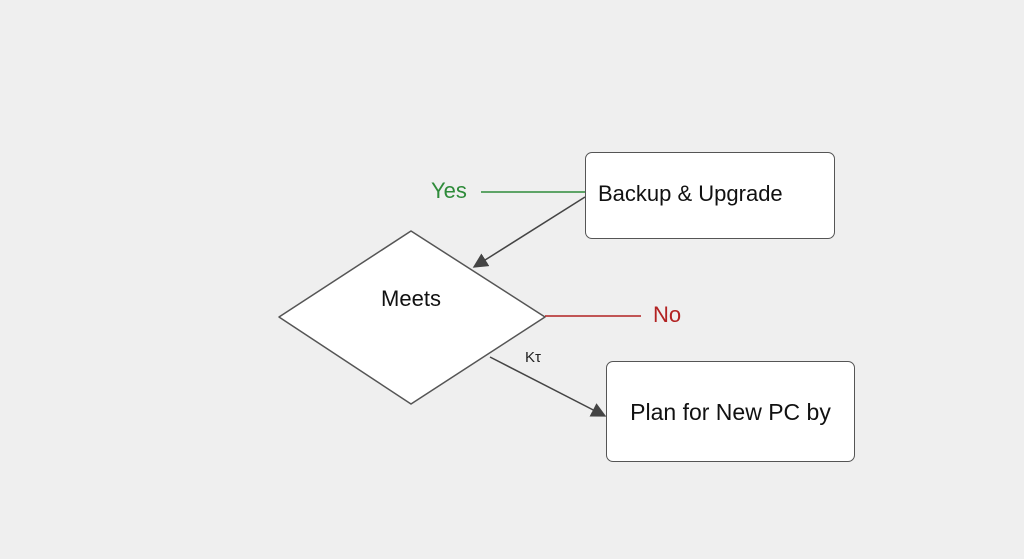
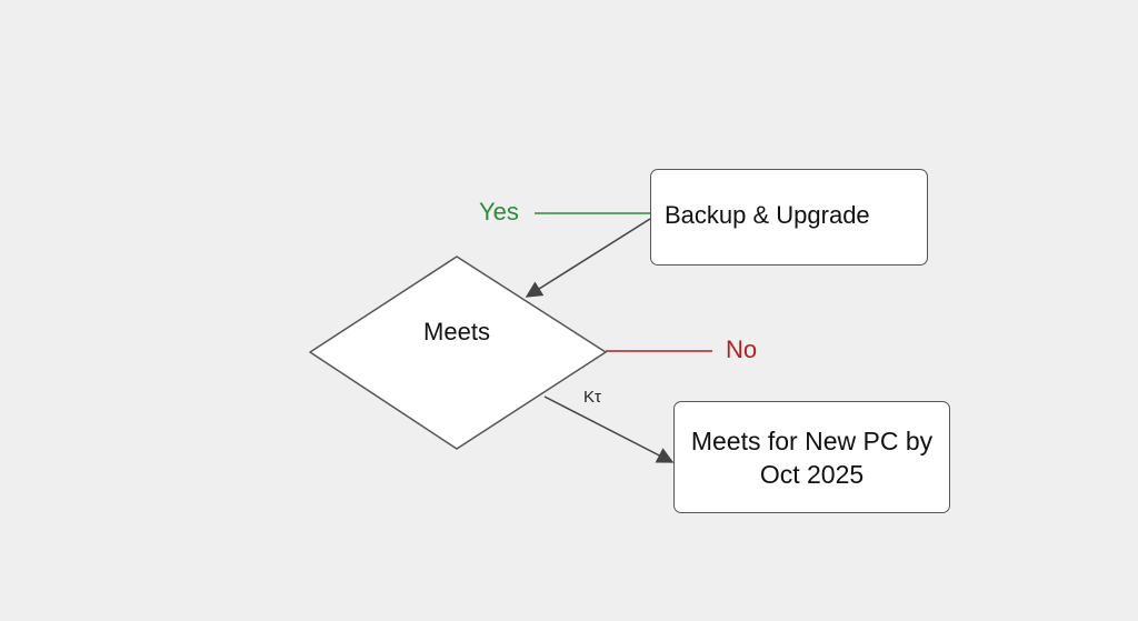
  Backup & Upgrade
  Meets
- Plan for New PC by
+ Meets for New PC by
+ Oct 2025
  Yes
  No
  Kτ
